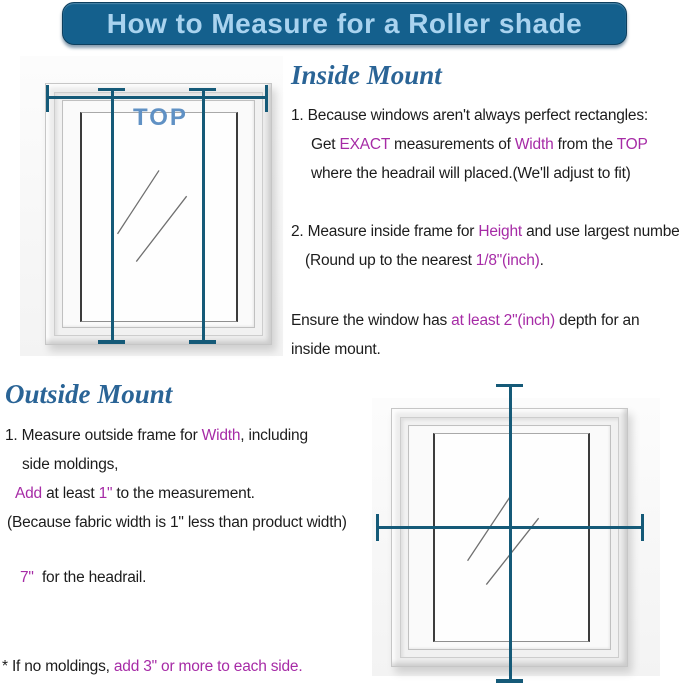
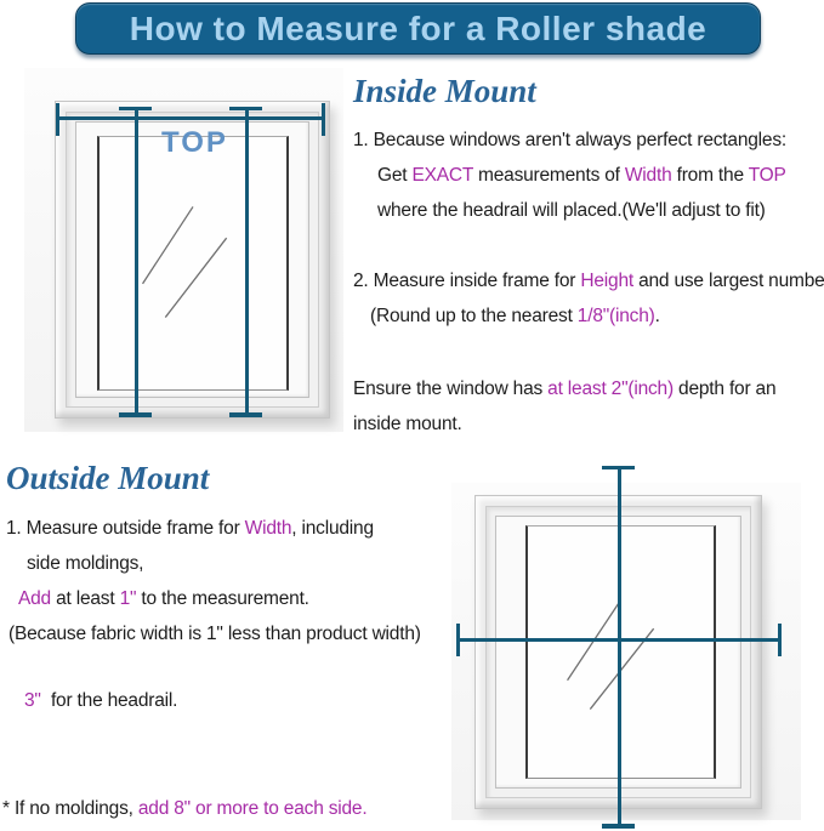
  How to Measure for a Roller shade
  TOP
  Inside Mount
  1. Because windows aren't always perfect rectangles:
  Get EXACT measurements of Width from the TOP
  where the headrail will placed.(We'll adjust to fit)
  2. Measure inside frame for Height and use largest numbe
  (Round up to the nearest 1/8"(inch).
  Ensure the window has at least 2"(inch) depth for an
  inside mount.
  Outside Mount
  1. Measure outside frame for Width, including
  side moldings,
  Add at least 1" to the measurement.
  (Because fabric width is 1" less than product width)
- 7" for the headrail.
+ 3" for the headrail.
- * If no moldings, add 3" or more to each side.
+ * If no moldings, add 8" or more to each side.
